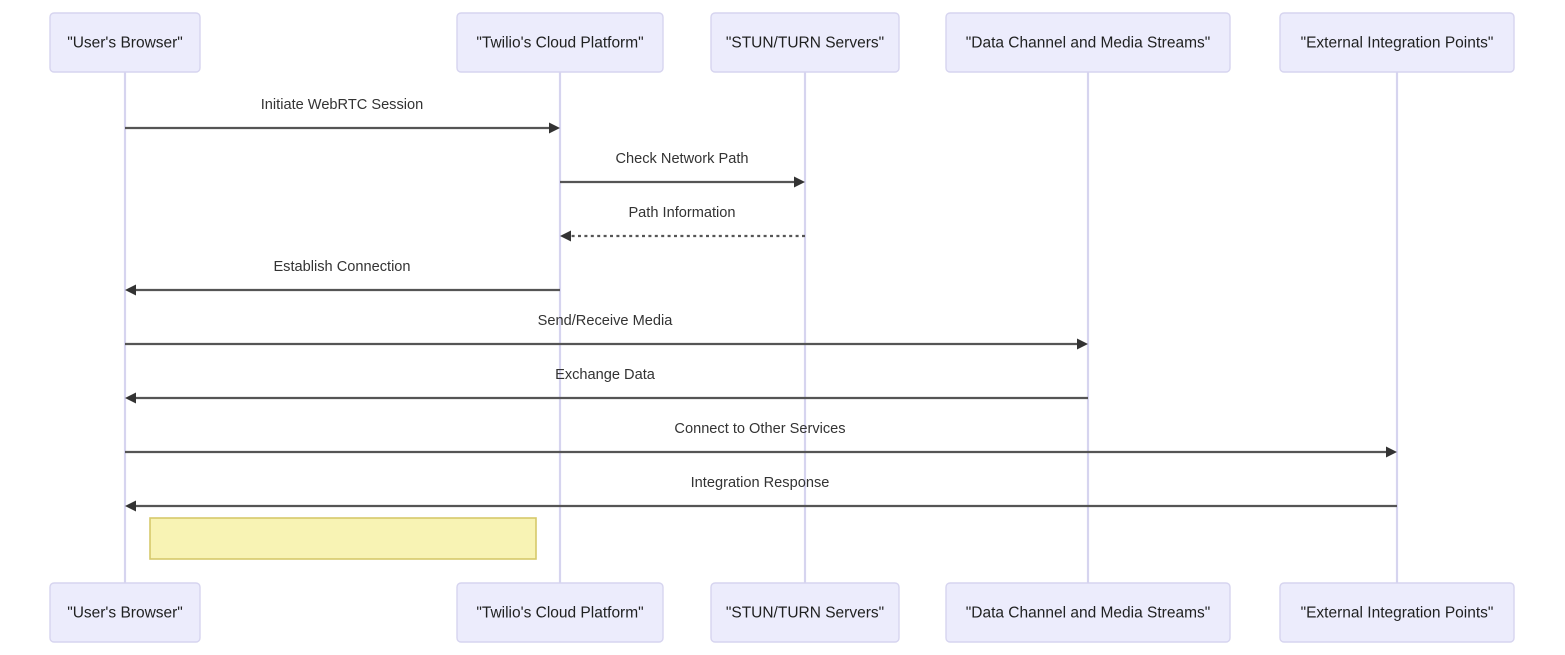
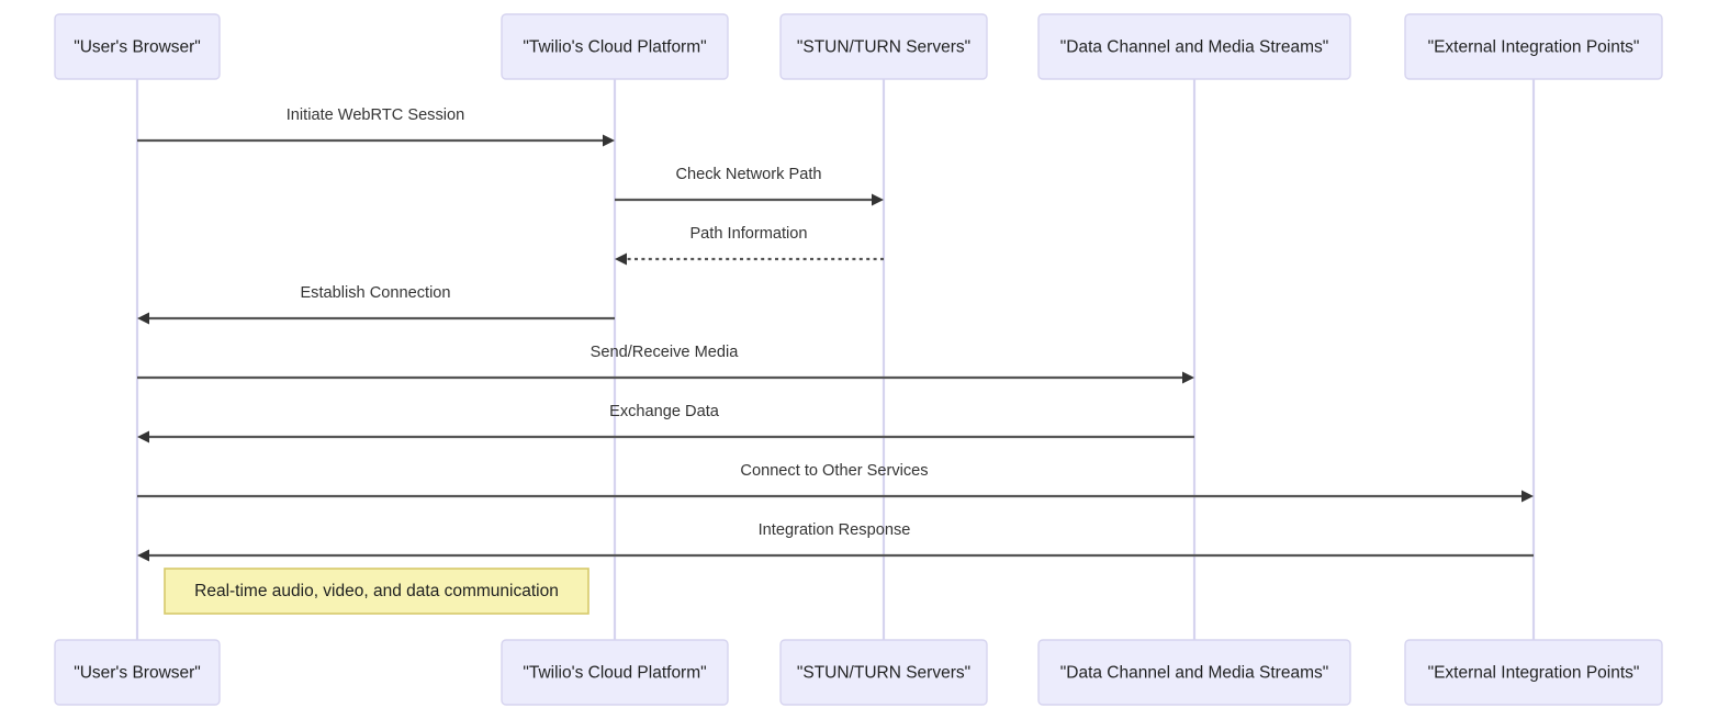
  Initiate WebRTC Session
  Check Network Path
  Path Information
  Establish Connection
  Send/Receive Media
  Exchange Data
  Connect to Other Services
  Integration Response
+ Real-time audio, video, and data communication
  "User's Browser"
  "Twilio's Cloud Platform"
  "STUN/TURN Servers"
  "Data Channel and Media Streams"
  "External Integration Points"
  "User's Browser"
  "Twilio's Cloud Platform"
  "STUN/TURN Servers"
  "Data Channel and Media Streams"
  "External Integration Points"
